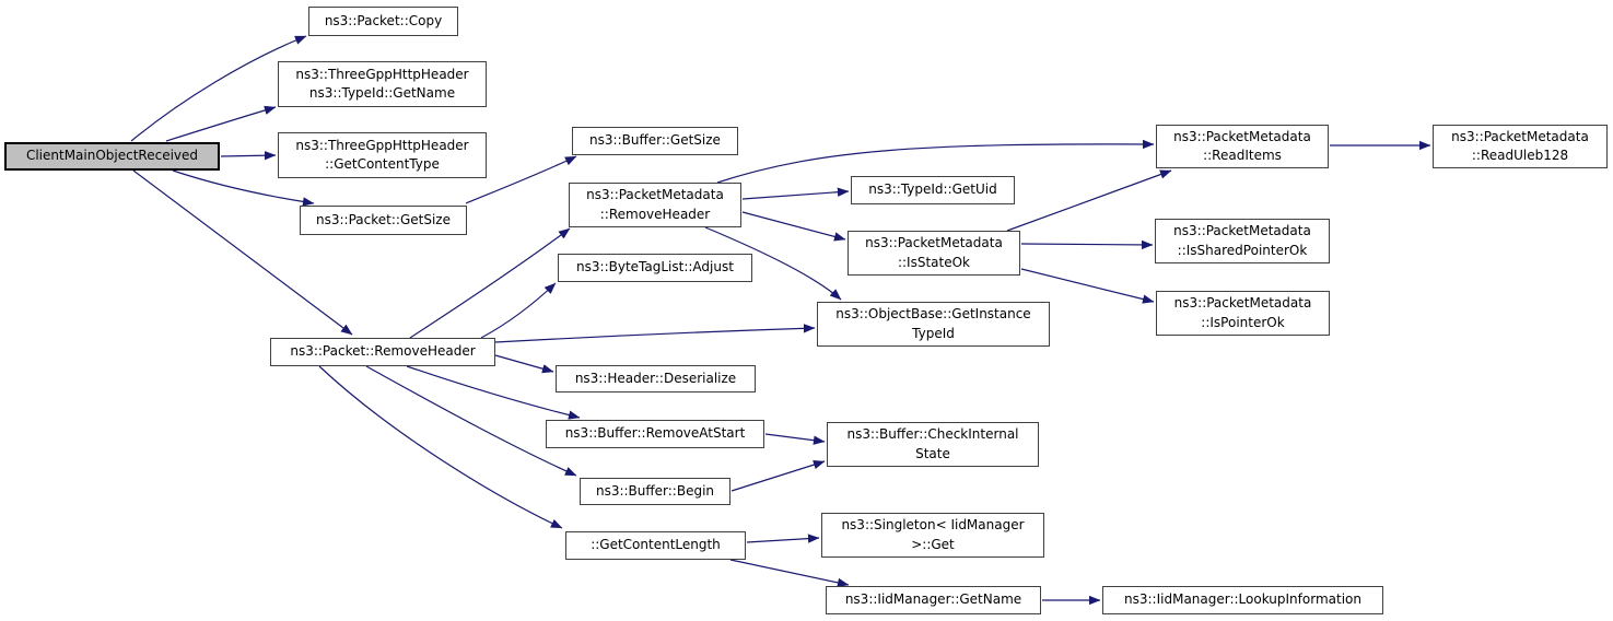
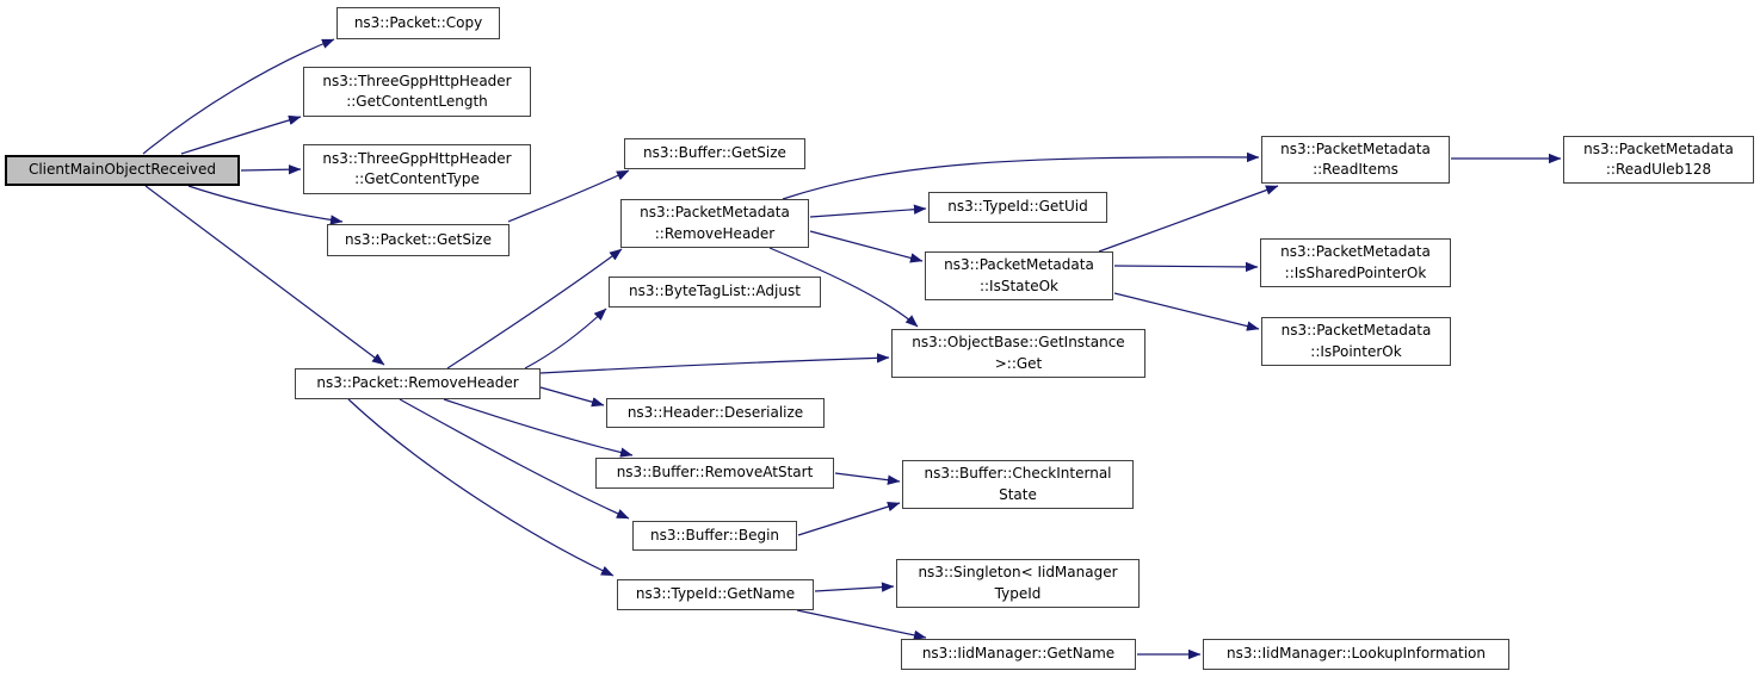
  ClientMainObjectReceived
  ns3::Packet::Copy
  ns3::ThreeGppHttpHeader
- ns3::TypeId::GetName
+ ::GetContentLength
  ns3::ThreeGppHttpHeader
  ::GetContentType
  ns3::Packet::GetSize
  ns3::Buffer::GetSize
  ns3::PacketMetadata
  ::RemoveHeader
  ns3::ByteTagList::Adjust
  ns3::Packet::RemoveHeader
  ns3::TypeId::GetUid
  ns3::PacketMetadata
  ::IsStateOk
  ns3::ObjectBase::GetInstance
- TypeId
+ >::Get
  ns3::Header::Deserialize
  ns3::Buffer::RemoveAtStart
  ns3::Buffer::Begin
  ns3::Buffer::CheckInternal
  State
- ::GetContentLength
+ ns3::TypeId::GetName
  ns3::Singleton< IidManager
- >::Get
+ TypeId
  ns3::IidManager::GetName
  ns3::PacketMetadata
  ::ReadItems
  ns3::PacketMetadata
  ::IsSharedPointerOk
  ns3::PacketMetadata
  ::IsPointerOk
  ns3::PacketMetadata
  ::ReadUleb128
  ns3::IidManager::LookupInformation
